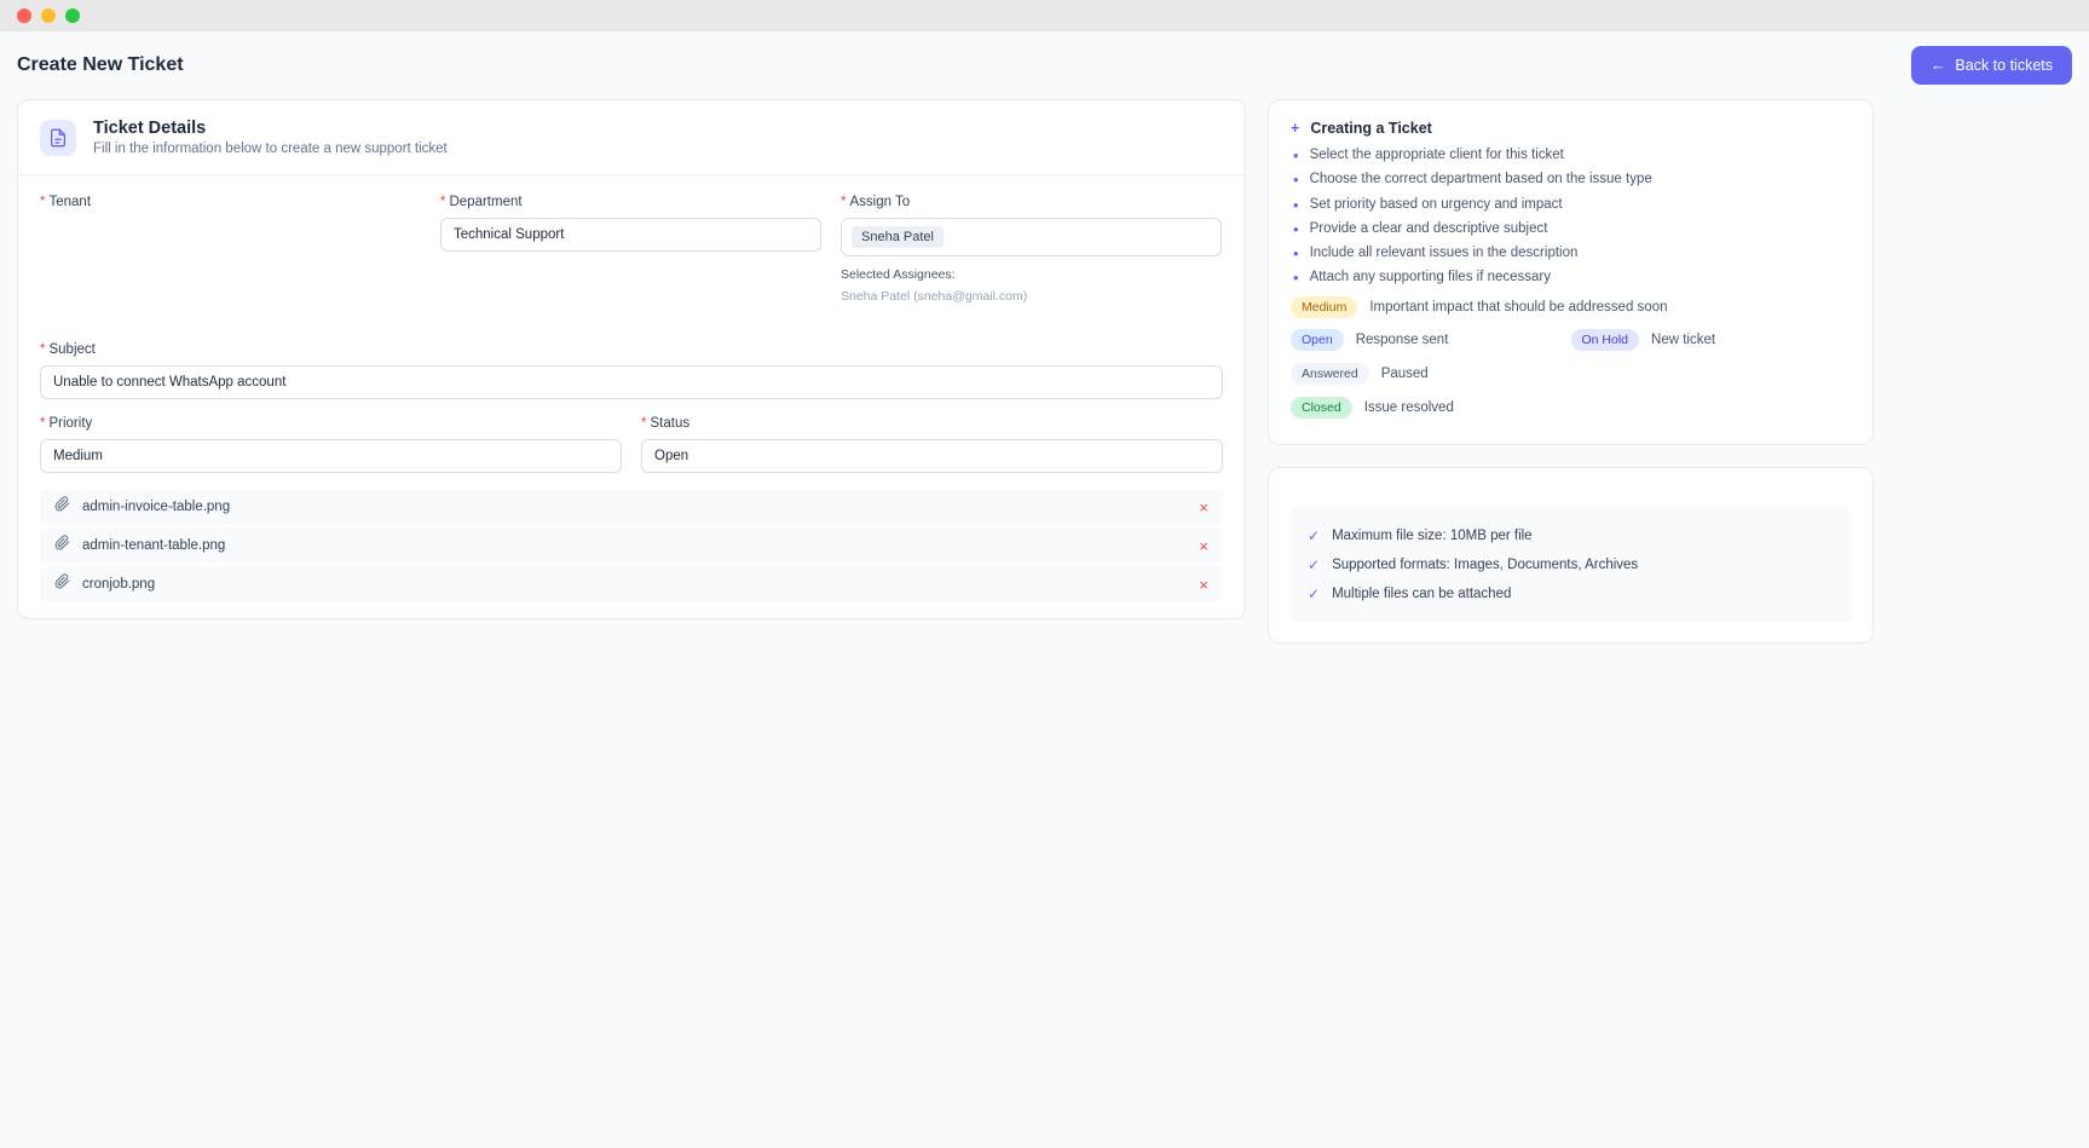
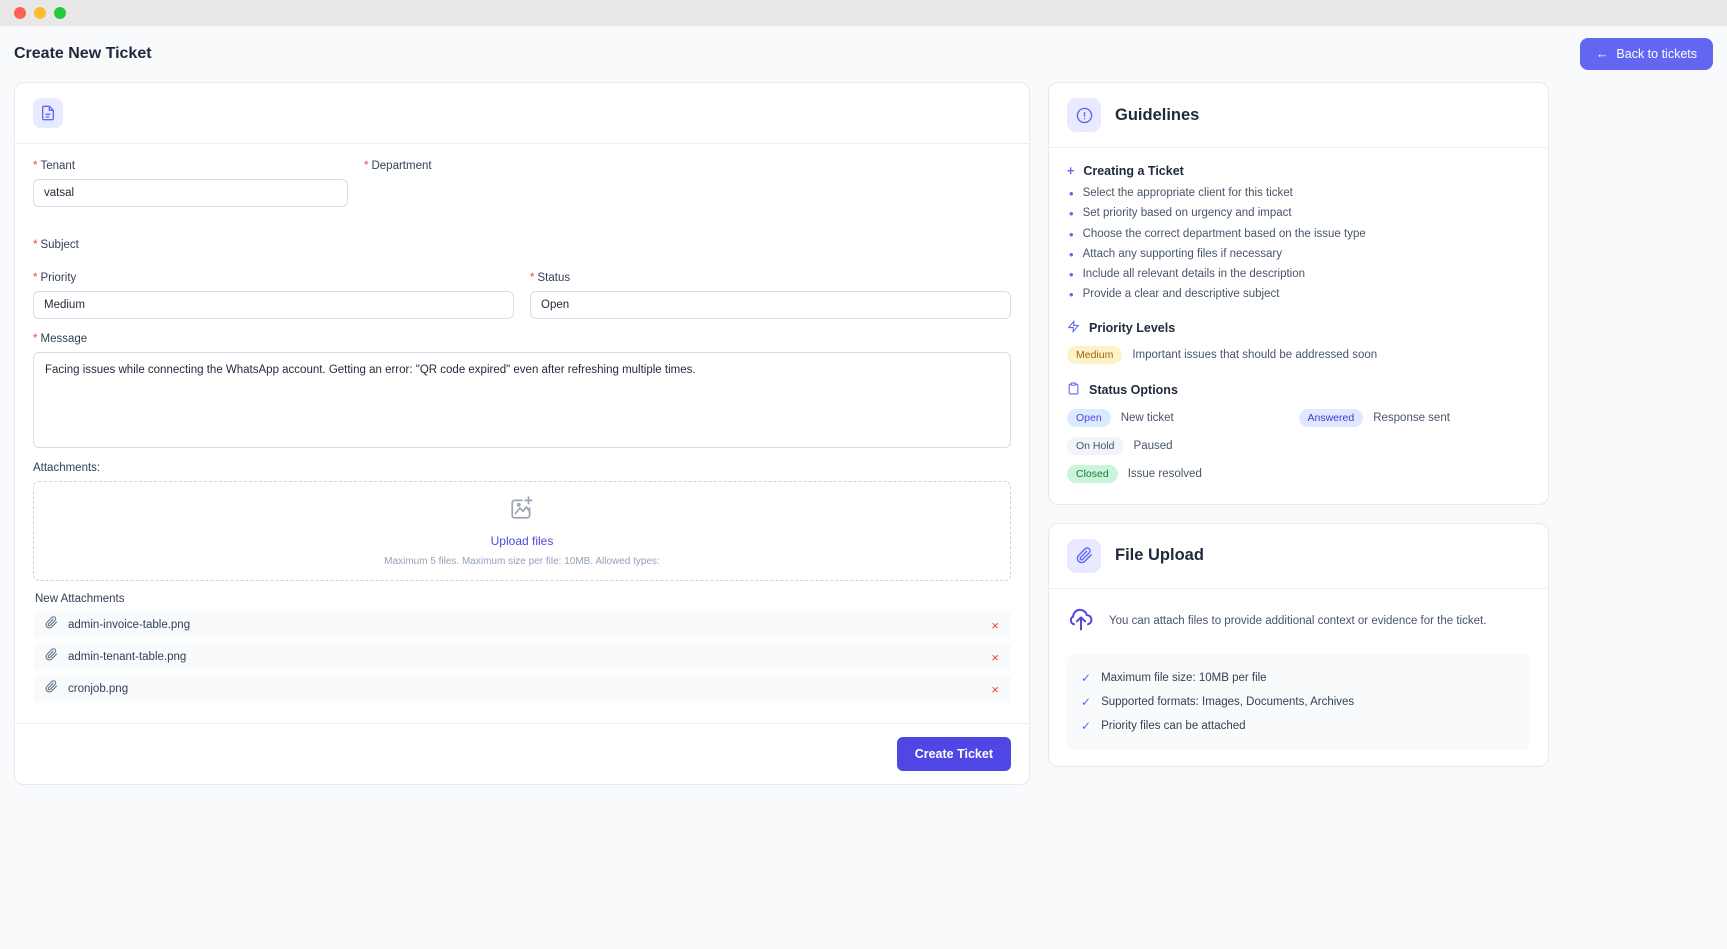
  Create New Ticket
  ←
  Back to tickets
- Ticket Details
- Fill in the information below to create a new support ticket
  * Tenant
+ vatsal
  * Department
- Technical Support
- * Assign To
- Sneha Patel
- Selected Assignees:
- Sneha Patel (sneha@gmail.com)
  * Subject
- Unable to connect WhatsApp account
  * Priority
  Medium
  * Status
  Open
+ * Message
+ Facing issues while connecting the WhatsApp account. Getting an error: "QR code expired" even after refreshing multiple times.
+ Attachments:
+ Upload files
+ Maximum 5 files. Maximum size per file: 10MB. Allowed types:
+ New Attachments
  admin-invoice-table.png
  ×
  admin-tenant-table.png
  ×
  cronjob.png
  ×
+ Create Ticket
+ Guidelines
  +
  Creating a Ticket
  •
  Select the appropriate client for this ticket
  •
- Choose the correct department based on the issue type
+ Set priority based on urgency and impact
  •
- Set priority based on urgency and impact
+ Choose the correct department based on the issue type
  •
- Provide a clear and descriptive subject
+ Attach any supporting files if necessary
  •
- Include all relevant issues in the description
+ Include all relevant details in the description
  •
- Attach any supporting files if necessary
+ Provide a clear and descriptive subject
+ Priority Levels
  Medium
- Important impact that should be addressed soon
+ Important issues that should be addressed soon
+ Status Options
  Open
- Response sent
+ New ticket
- On Hold
+ Answered
- New ticket
+ Response sent
- Answered
+ On Hold
  Paused
  Closed
  Issue resolved
+ File Upload
+ You can attach files to provide additional context or evidence for the ticket.
  ✓
  Maximum file size: 10MB per file
  ✓
  Supported formats: Images, Documents, Archives
  ✓
- Multiple files can be attached
+ Priority files can be attached
